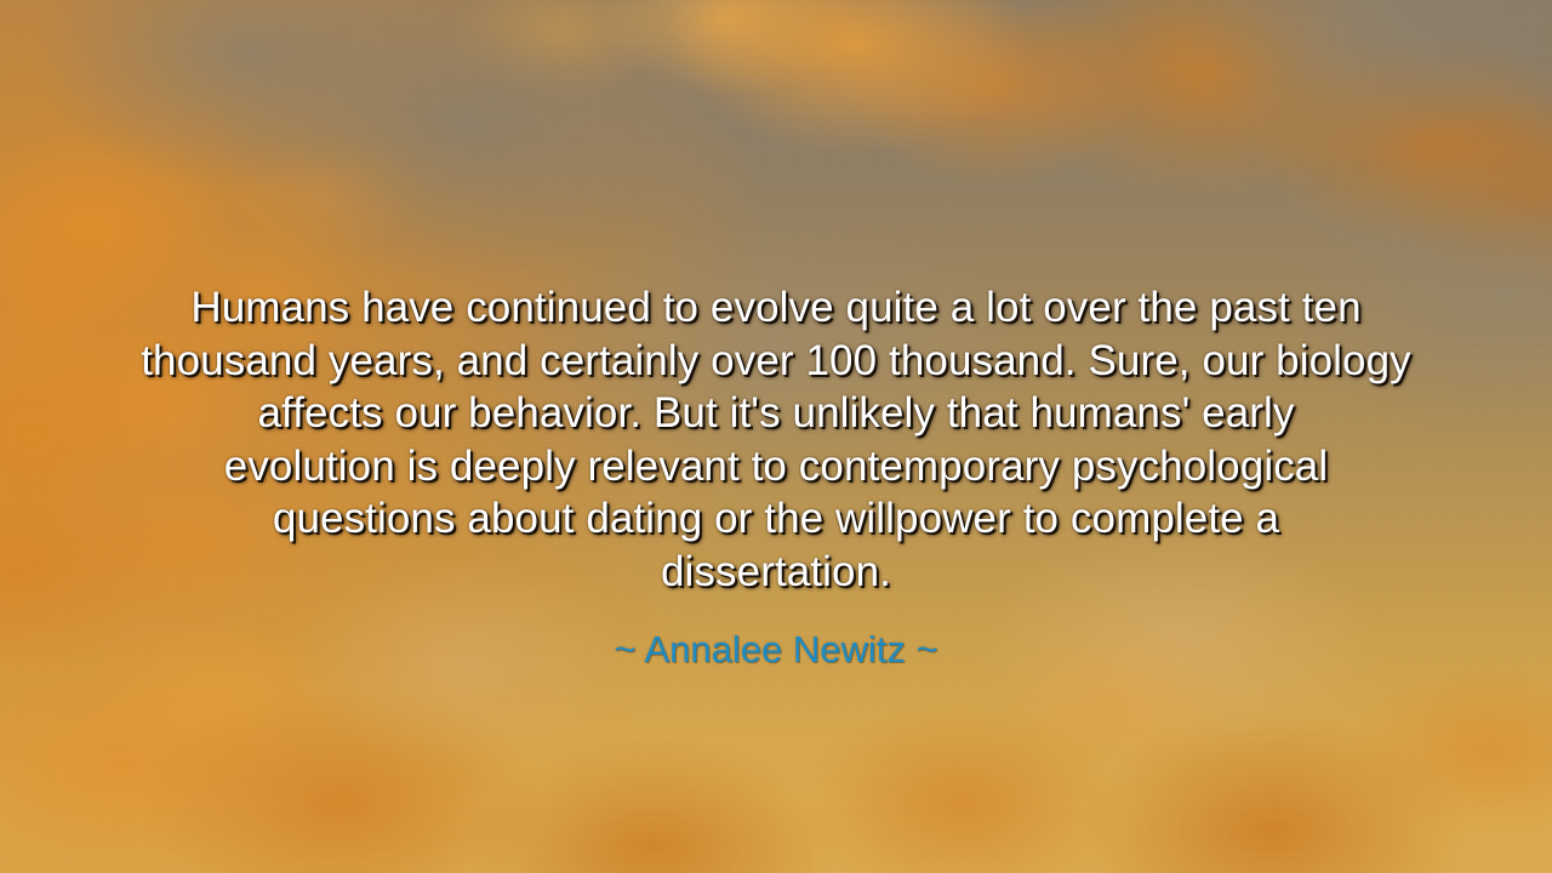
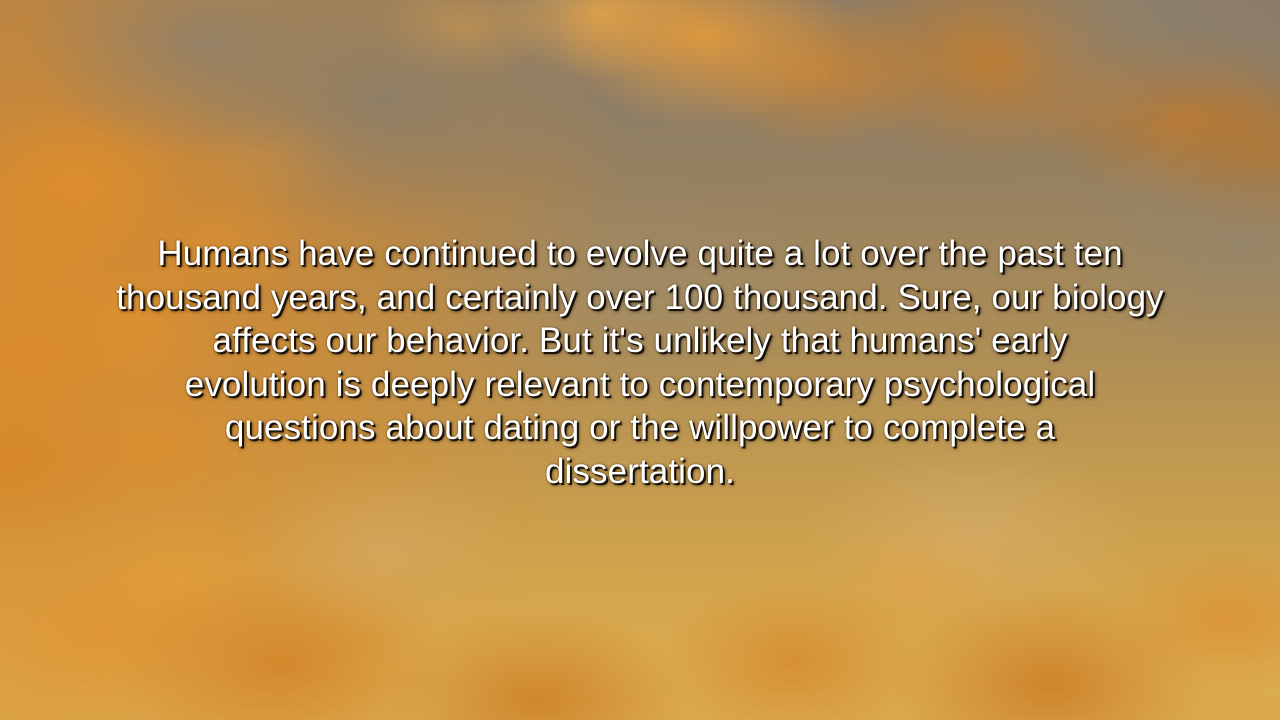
  Humans have continued to evolve quite a lot over the past ten
  thousand years, and certainly over 100 thousand. Sure, our biology
  affects our behavior. But it's unlikely that humans' early
  evolution is deeply relevant to contemporary psychological
  questions about dating or the willpower to complete a
  dissertation.
- ~ Annalee Newitz ~
